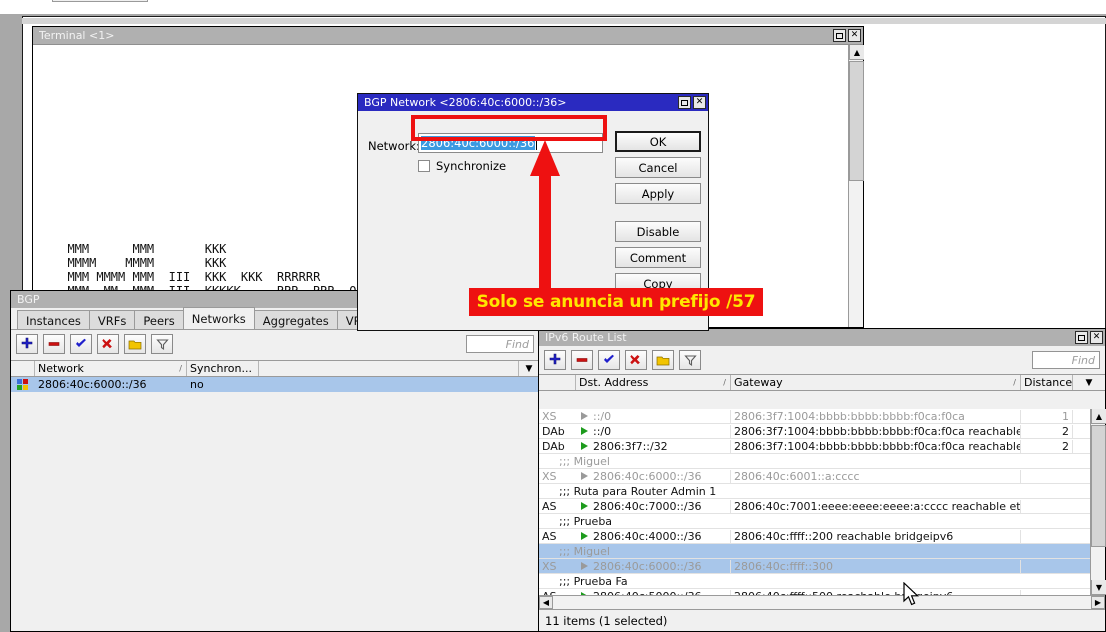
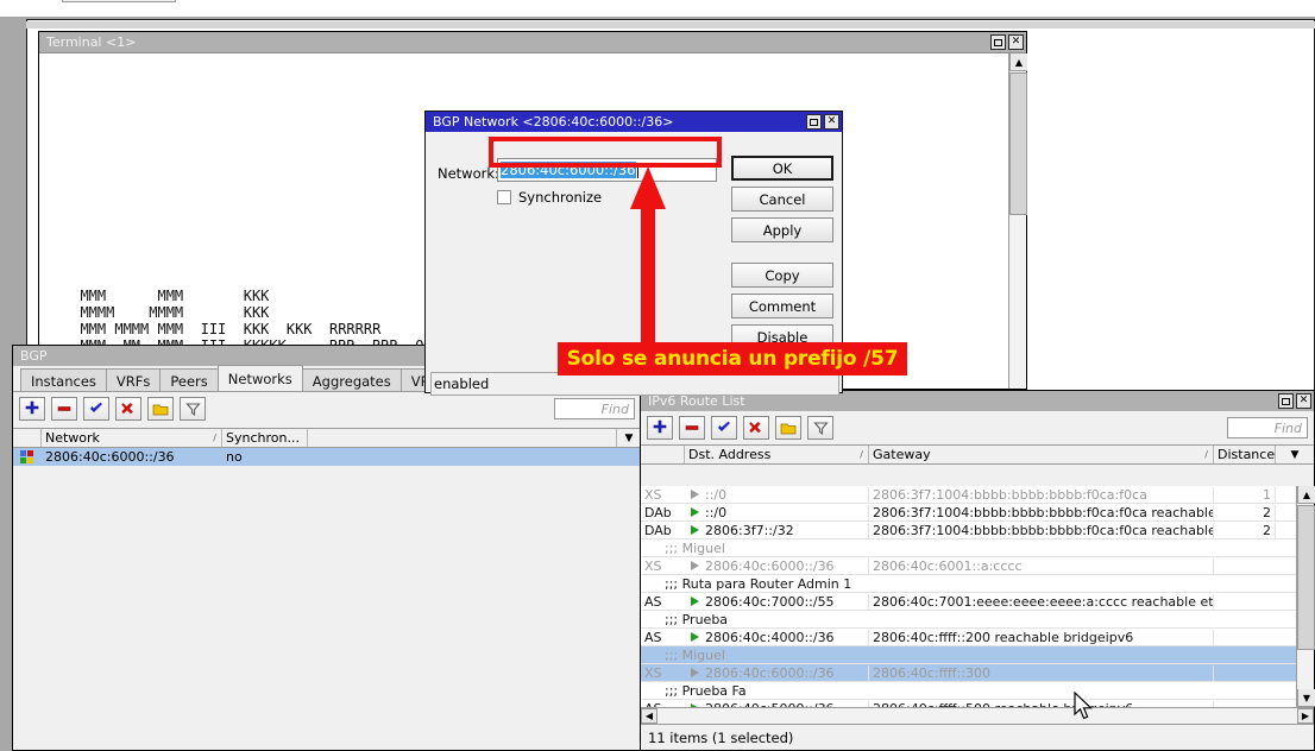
  Terminal <1>
  ✕
  MMM MMM KKK
  MMMM MMMM KKK
  MMM MMMM MMM III KKK KKK RRRRRR
  ▲
  BGP
  Instances
  VRFs
  Peers
  Networks
  Aggregates
  Find
  Network
  /
  Synchron...
  ▼
  2806:40c:6000::/36
  no
  IPv6 Route List
  ✕
  Find
  Dst. Address
  /
  Gateway
  /
  Distance
  ▼
  XS
  ::/0
  2806:3f7:1004:bbbb:bbbb:bbbb:f0ca:f0ca
  1
  DAb
  ::/0
  2806:3f7:1004:bbbb:bbbb:bbbb:f0ca:f0ca reachable
  2
  DAb
  2806:3f7::/32
  2806:3f7:1004:bbbb:bbbb:bbbb:f0ca:f0ca reachable
  2
  ;;; Miguel
  XS
  2806:40c:6000::/36
  2806:40c:6001::a:cccc
  ;;; Ruta para Router Admin 1
  AS
- 2806:40c:7000::/36
+ 2806:40c:7000::/55
  2806:40c:7001:eeee:eeee:eeee:a:cccc reachable et
  ;;; Prueba
  AS
  2806:40c:4000::/36
  2806:40c:ffff::200 reachable bridgeipv6
  ;;; Miguel
  XS
  2806:40c:6000::/36
  2806:40c:ffff::300
  ;;; Prueba Fa
  ▲
  ▼
  ◀
  ▶
  11 items (1 selected)
  BGP Network <2806:40c:6000::/36>
  ✕
  Network
  2806:40c:6000::/36
  Synchronize
  OK
  Cancel
  Apply
- Disable
+ Copy
  Comment
- Copy
+ Disable
+ enabled
  Solo se anuncia un prefijo /57
